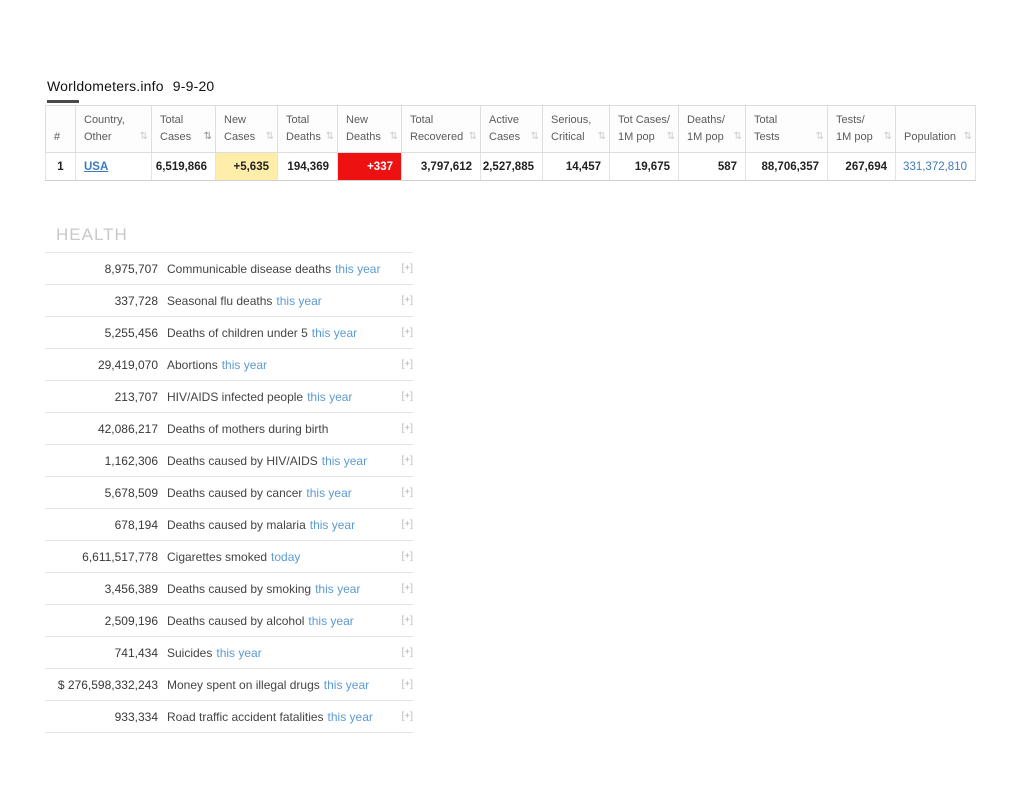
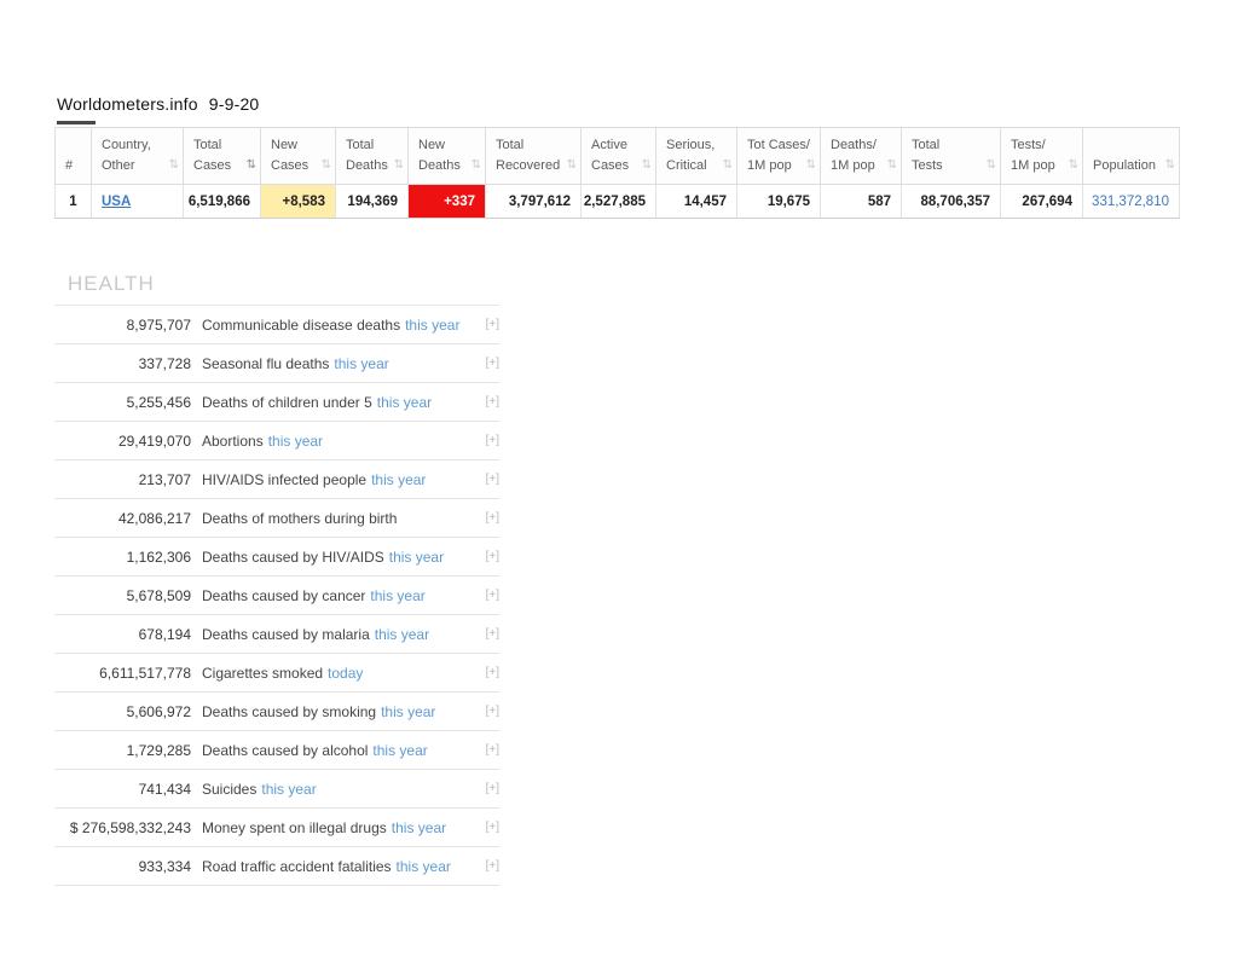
  Worldometers.info 9-9-20
  #	Country, Other ⇅	Total Cases ⇅	New Cases ⇅	Total Deaths ⇅	New Deaths ⇅	Total Recovered ⇅	Active Cases ⇅	Serious, Critical ⇅	Tot Cases/ 1M pop ⇅	Deaths/ 1M pop ⇅	Total Tests ⇅	Tests/ 1M pop ⇅	Population ⇅
- 1	USA	6,519,866	+5,635	194,369	+337	3,797,612	2,527,885	14,457	19,675	587	88,706,357	267,694	331,372,810
+ 1	USA	6,519,866	+8,583	194,369	+337	3,797,612	2,527,885	14,457	19,675	587	88,706,357	267,694	331,372,810
  HEALTH
  8,975,707
  Communicable disease deaths this year
  [+]
  337,728
  Seasonal flu deaths this year
  [+]
  5,255,456
  Deaths of children under 5 this year
  [+]
  29,419,070
  Abortions this year
  [+]
  213,707
  HIV/AIDS infected people this year
  [+]
  42,086,217
  Deaths of mothers during birth
  [+]
  1,162,306
  Deaths caused by HIV/AIDS this year
  [+]
  5,678,509
  Deaths caused by cancer this year
  [+]
  678,194
  Deaths caused by malaria this year
  [+]
  6,611,517,778
  Cigarettes smoked today
  [+]
- 3,456,389
+ 5,606,972
  Deaths caused by smoking this year
  [+]
- 2,509,196
+ 1,729,285
  Deaths caused by alcohol this year
  [+]
  741,434
  Suicides this year
  [+]
  $ 276,598,332,243
  Money spent on illegal drugs this year
  [+]
  933,334
  Road traffic accident fatalities this year
  [+]
